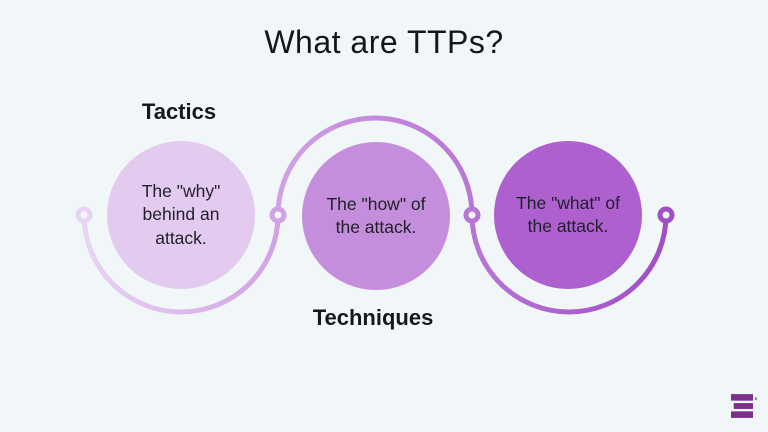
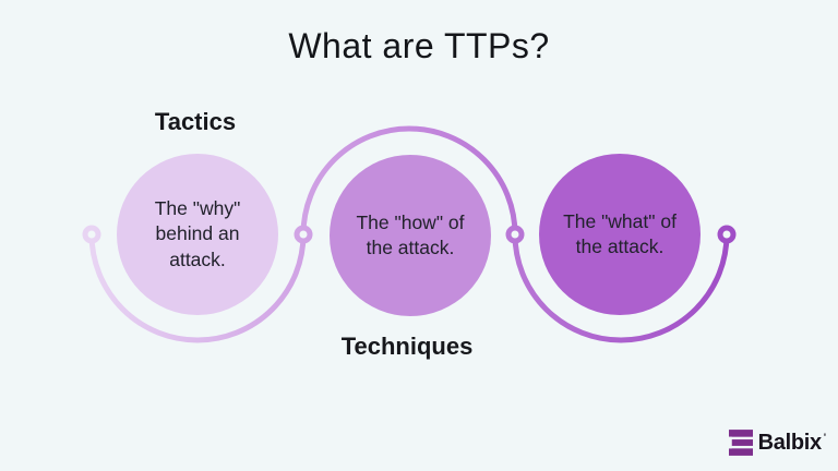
  What are TTPs?
  The "why"
  behind an
  attack.
  The "how" of
  the attack.
  The "what" of
  the attack.
  Tactics
  Techniques
+ Balbix
  '
